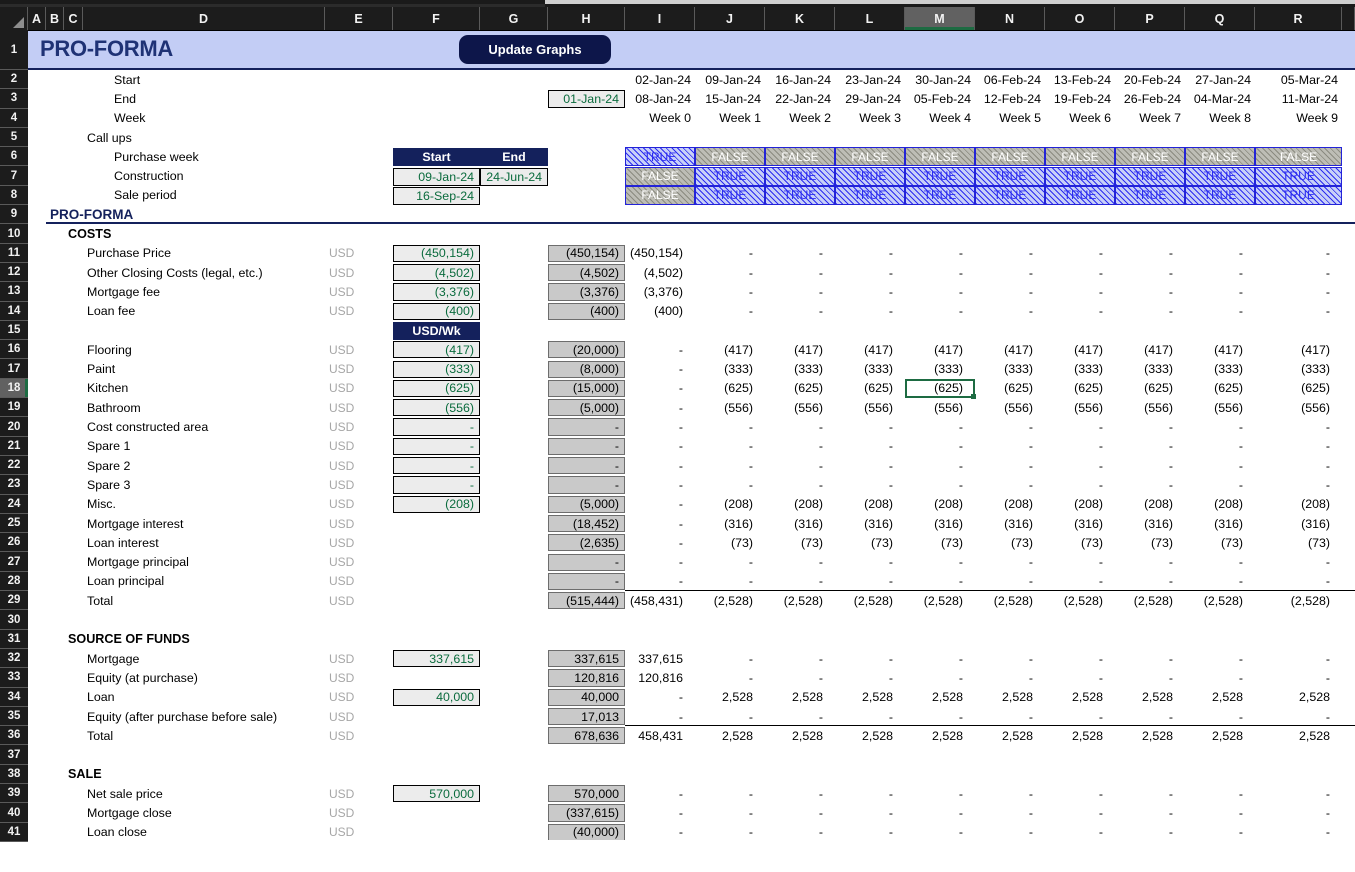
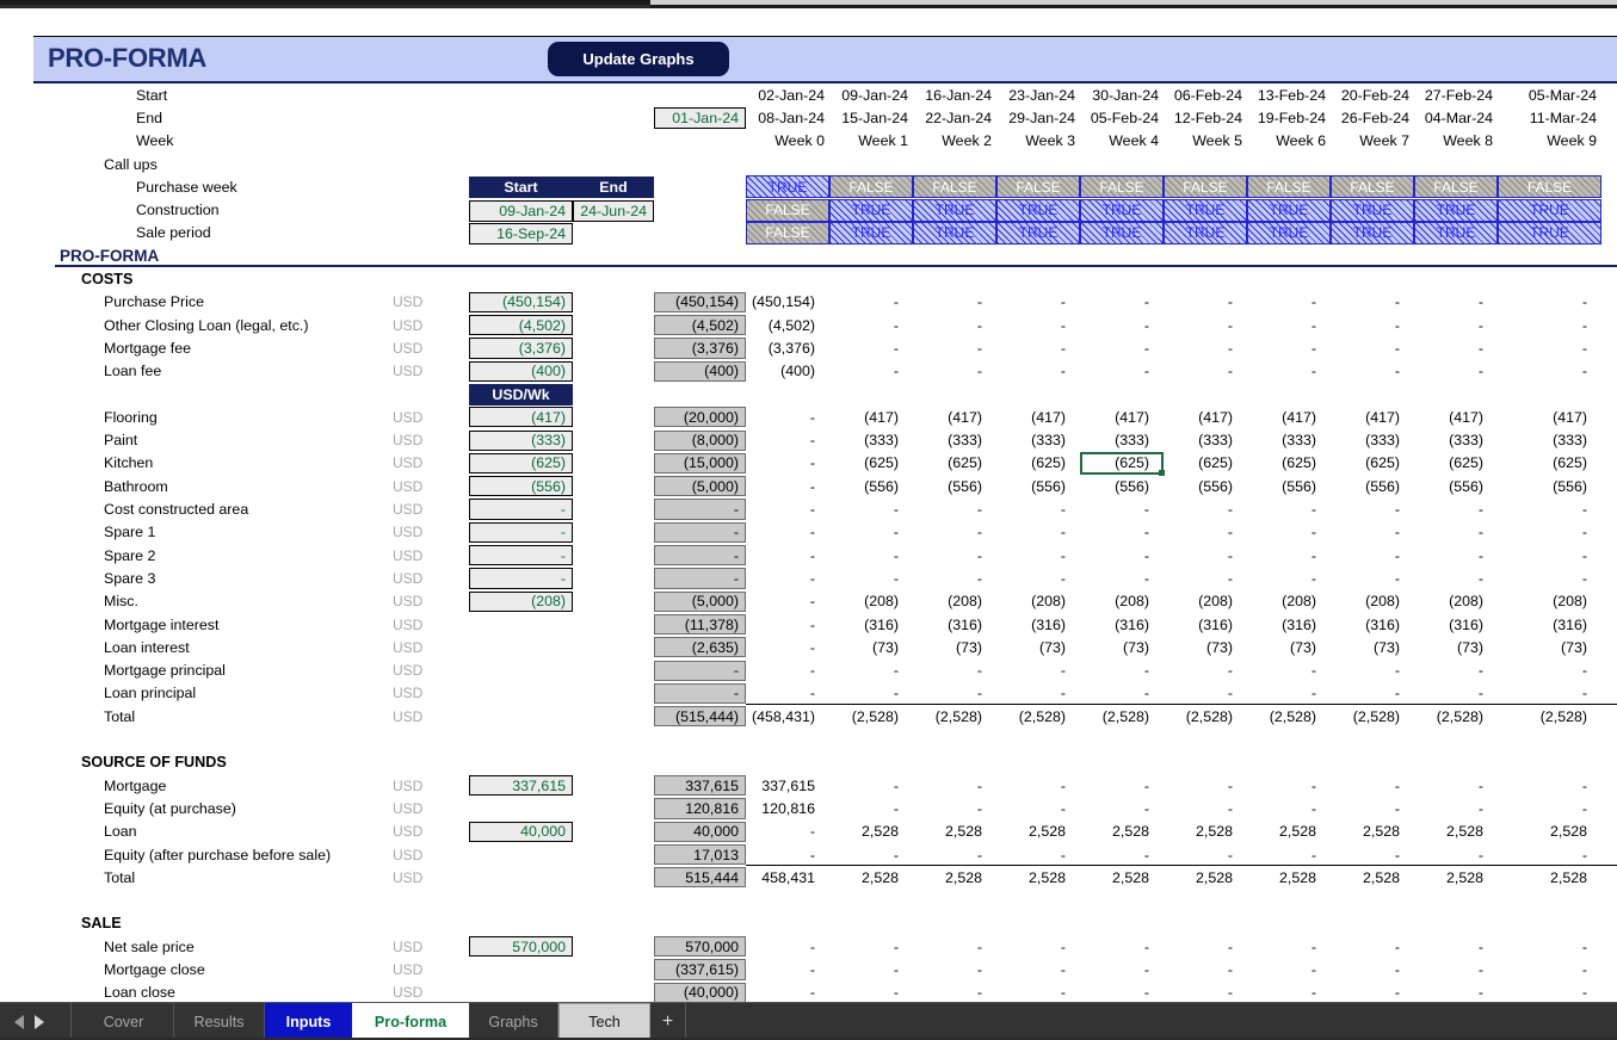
- A
- B
- C
- D
- E
- F
- G
- H
- I
- J
- K
- L
- M
- N
- O
- P
- Q
- R
- 1
- 2
- 3
- 4
- 5
- 6
- 7
- 8
- 9
- 10
- 11
- 12
- 13
- 14
- 15
- 16
- 17
- 18
- 19
- 20
- 21
- 22
- 23
- 24
- 25
- 26
- 27
- 28
- 29
- 30
- 31
- 32
- 33
- 34
- 35
- 36
- 37
- 38
- 39
- 40
- 41
  PRO-FORMA
  Update Graphs
  Start
  End
  Week
  Call ups
  01-Jan-24
  02-Jan-24
  08-Jan-24
  Week 0
  09-Jan-24
  15-Jan-24
  Week 1
  16-Jan-24
  22-Jan-24
  Week 2
  23-Jan-24
  29-Jan-24
  Week 3
  30-Jan-24
  05-Feb-24
  Week 4
  06-Feb-24
  12-Feb-24
  Week 5
  13-Feb-24
  19-Feb-24
  Week 6
  20-Feb-24
  26-Feb-24
  Week 7
- 27-Jan-24
+ 27-Feb-24
  04-Mar-24
  Week 8
  05-Mar-24
  11-Mar-24
  Week 9
  Purchase week
  Construction
  Sale period
  Start
  End
  09-Jan-24
  24-Jun-24
  16-Sep-24
  TRUE
  FALSE
  FALSE
  FALSE
  FALSE
  FALSE
  FALSE
  FALSE
  FALSE
  FALSE
  FALSE
  TRUE
  TRUE
  TRUE
  TRUE
  TRUE
  TRUE
  TRUE
  TRUE
  TRUE
  FALSE
  TRUE
  TRUE
  TRUE
  TRUE
  TRUE
  TRUE
  TRUE
  TRUE
  TRUE
  PRO-FORMA
  COSTS
  SOURCE OF FUNDS
  SALE
  Purchase Price
  USD
  (450,154)
  (450,154)
  (450,154)
  -
  -
  -
  -
  -
  -
  -
  -
  -
- Other Closing Costs (legal, etc.)
+ Other Closing Loan (legal, etc.)
  USD
  (4,502)
  (4,502)
  (4,502)
  -
  -
  -
  -
  -
  -
  -
  -
  -
  Mortgage fee
  USD
  (3,376)
  (3,376)
  (3,376)
  -
  -
  -
  -
  -
  -
  -
  -
  -
  Loan fee
  USD
  (400)
  (400)
  (400)
  -
  -
  -
  -
  -
  -
  -
  -
  -
  Flooring
  USD
  (417)
  (20,000)
  -
  (417)
  (417)
  (417)
  (417)
  (417)
  (417)
  (417)
  (417)
  (417)
  Paint
  USD
  (333)
  (8,000)
  -
  (333)
  (333)
  (333)
  (333)
  (333)
  (333)
  (333)
  (333)
  (333)
  Kitchen
  USD
  (625)
  (15,000)
  -
  (625)
  (625)
  (625)
  (625)
  (625)
  (625)
  (625)
  (625)
  (625)
  Bathroom
  USD
  (556)
  (5,000)
  -
  (556)
  (556)
  (556)
  (556)
  (556)
  (556)
  (556)
  (556)
  (556)
  Cost constructed area
  USD
  -
  -
  -
  -
  -
  -
  -
  -
  -
  -
  -
  -
  Spare 1
  USD
  -
  -
  -
  -
  -
  -
  -
  -
  -
  -
  -
  -
  Spare 2
  USD
  -
  -
  -
  -
  -
  -
  -
  -
  -
  -
  -
  -
  Spare 3
  USD
  -
  -
  -
  -
  -
  -
  -
  -
  -
  -
  -
  -
  Misc.
  USD
  (208)
  (5,000)
  -
  (208)
  (208)
  (208)
  (208)
  (208)
  (208)
  (208)
  (208)
  (208)
  Mortgage interest
  USD
- (18,452)
+ (11,378)
  -
  (316)
  (316)
  (316)
  (316)
  (316)
  (316)
  (316)
  (316)
  (316)
  Loan interest
  USD
  (2,635)
  -
  (73)
  (73)
  (73)
  (73)
  (73)
  (73)
  (73)
  (73)
  (73)
  Mortgage principal
  USD
  -
  -
  -
  -
  -
  -
  -
  -
  -
  -
  -
  Loan principal
  USD
  -
  -
  -
  -
  -
  -
  -
  -
  -
  -
  -
  Total
  USD
  (515,444)
  (458,431)
  (2,528)
  (2,528)
  (2,528)
  (2,528)
  (2,528)
  (2,528)
  (2,528)
  (2,528)
  (2,528)
  Mortgage
  USD
  337,615
  337,615
  337,615
  -
  -
  -
  -
  -
  -
  -
  -
  -
  Equity (at purchase)
  USD
  120,816
  120,816
  -
  -
  -
  -
  -
  -
  -
  -
  -
  Loan
  USD
  40,000
  40,000
  -
  2,528
  2,528
  2,528
  2,528
  2,528
  2,528
  2,528
  2,528
  2,528
  Equity (after purchase before sale)
  USD
  17,013
  -
  -
  -
  -
  -
  -
  -
  -
  -
  -
  Total
  USD
- 678,636
+ 515,444
  458,431
  2,528
  2,528
  2,528
  2,528
  2,528
  2,528
  2,528
  2,528
  2,528
  Net sale price
  USD
  570,000
  570,000
  -
  -
  -
  -
  -
  -
  -
  -
  -
  -
  Mortgage close
  USD
  (337,615)
  -
  -
  -
  -
  -
  -
  -
  -
  -
  -
  Loan close
  USD
  (40,000)
  -
  -
  -
  -
  -
  -
  -
  -
  -
  -
  USD/Wk
+ Cover
+ Results
+ Inputs
+ Pro-forma
+ Graphs
+ Tech
+ +
